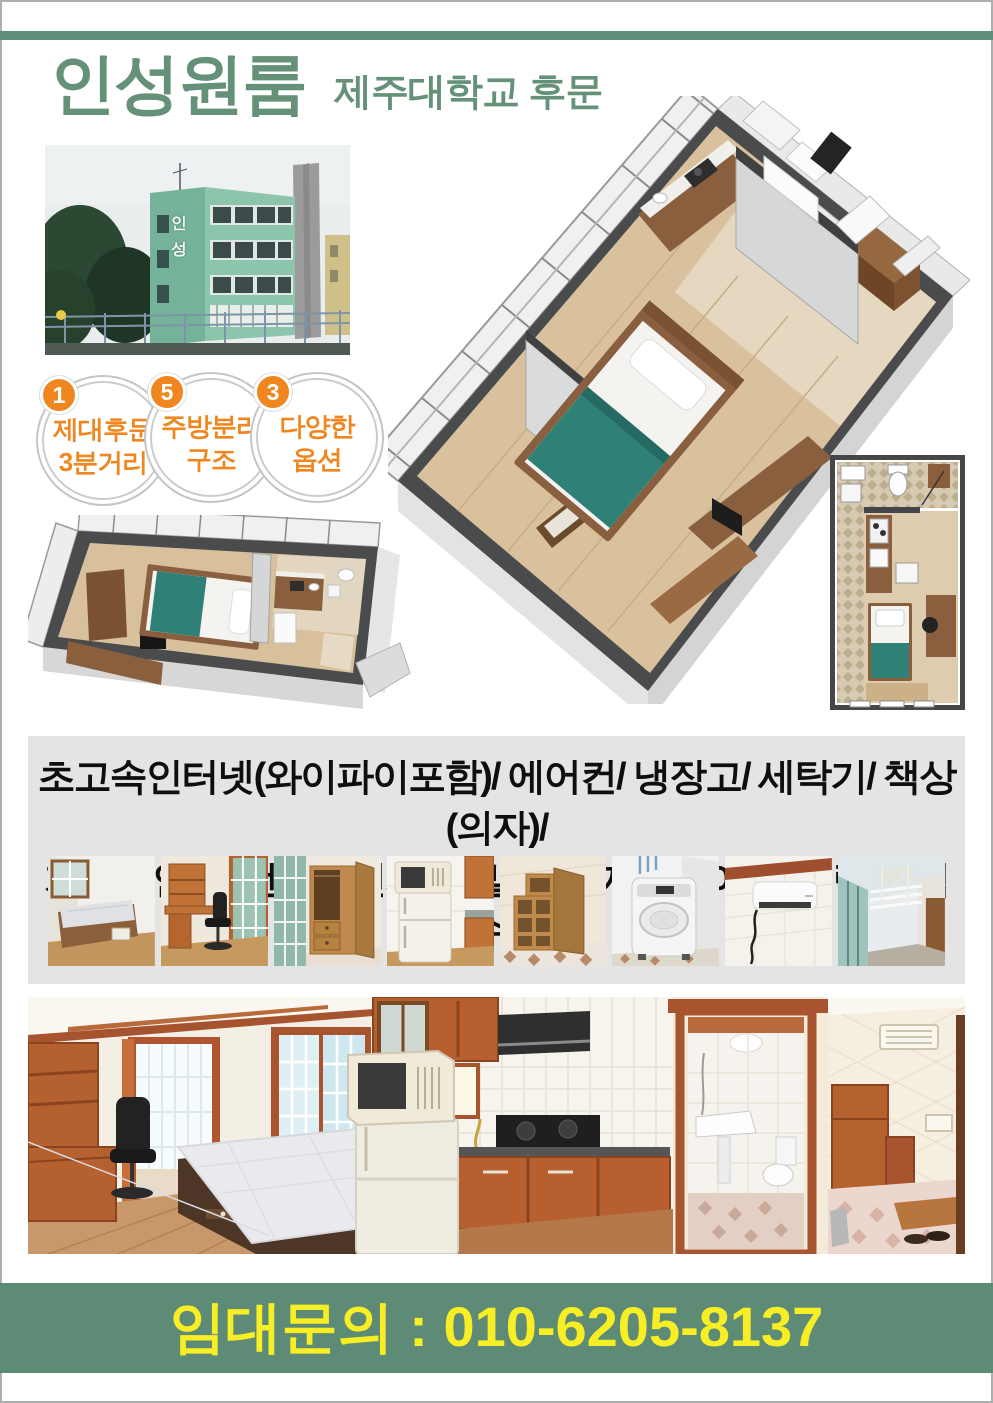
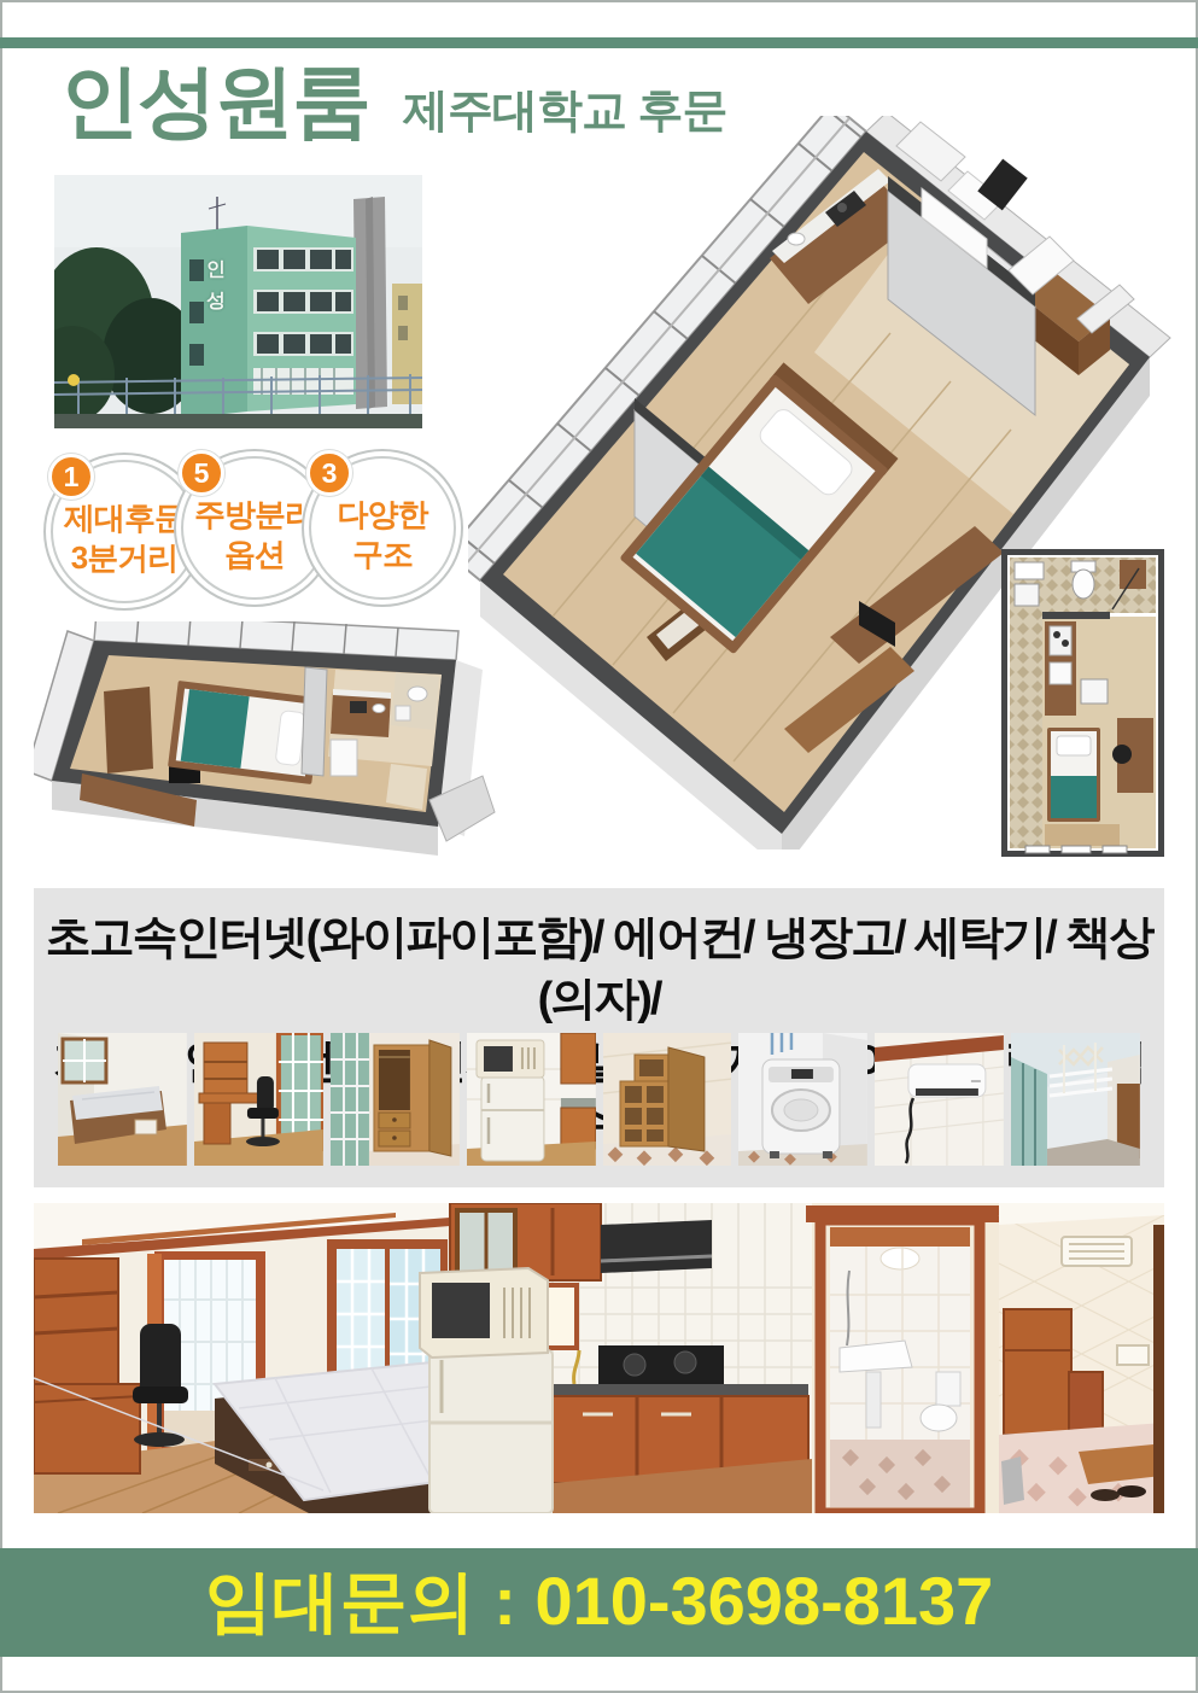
  인성원룸
  제주대학교 후문
  1
  제대후문
  3분거리
  5
  주방분리
- 구조
+ 옵션
  3
  다양한
- 옵션
+ 구조
  초고속인터넷(와이파이포함)/ 에어컨/ 냉장고/ 세탁기/ 책상(의자)/
- 임대문의 : 010-6205-8137
+ 임대문의 : 010-3698-8137
